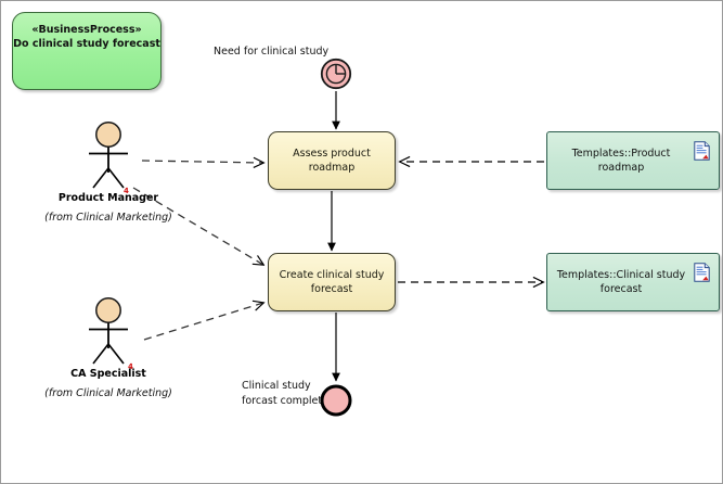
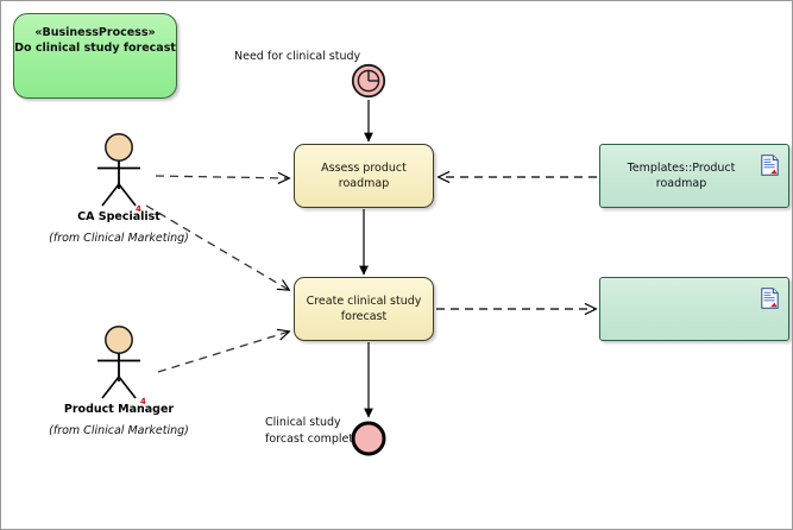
  «BusinessProcess»
  Do clinical study forecast
  Need for clinical study
  Assess product roadmap
  Create clinical study forecast
  Templates::Product roadmap
- Templates::Clinical study forecast
  4
- Product Manager
+ CA Specialist
  (from Clinical Marketing)
  4
- CA Specialist
+ Product Manager
  (from Clinical Marketing)
  Clinical study forcast complet
